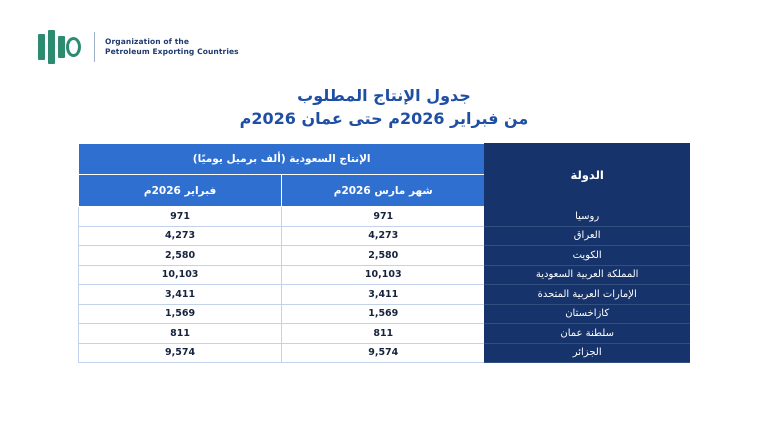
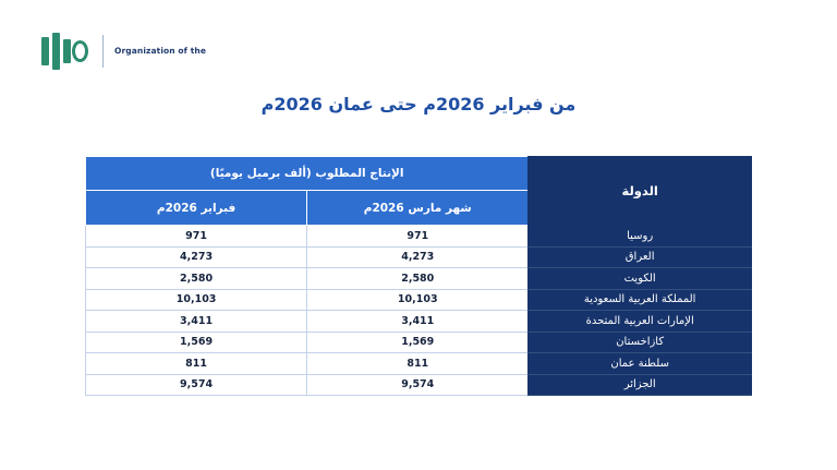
  Organization of the
- Petroleum Exporting Countries
- جدول الإنتاج المطلوب
  من فبراير 2026م حتى عمان 2026م
- الدولة	الإنتاج السعودية (ألف برميل يوميًا)
+ الدولة	الإنتاج المطلوب (ألف برميل يوميًا)
  شهر مارس 2026م	فبراير 2026م
  روسيا	971	971
  العراق	4,273	4,273
  الكويت	2,580	2,580
  المملكة العربية السعودية	10,103	10,103
  الإمارات العربية المتحدة	3,411	3,411
  كازاخستان	1,569	1,569
  سلطنة عمان	811	811
  الجزائر	9,574	9,574
